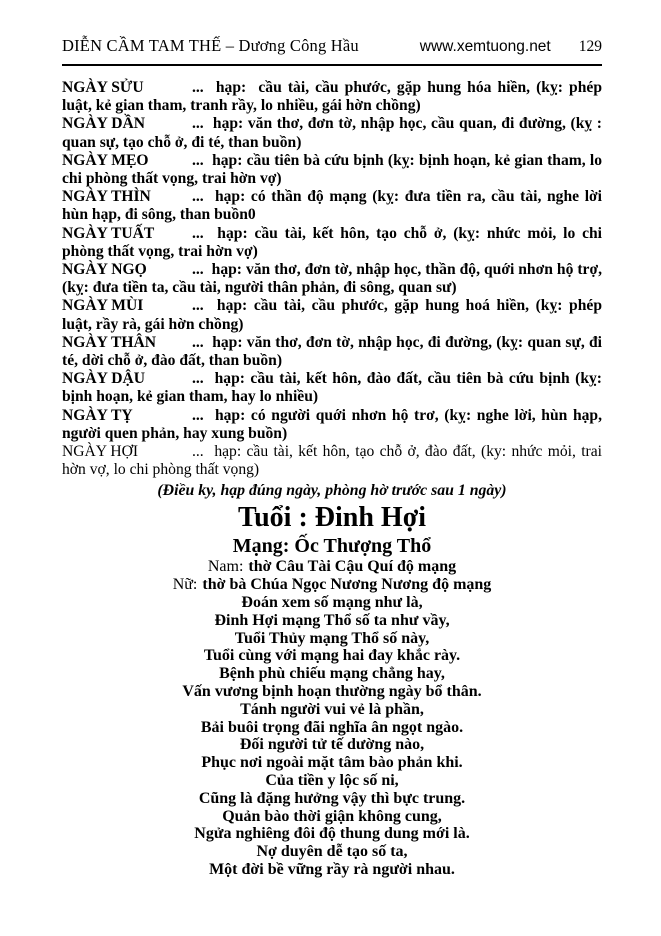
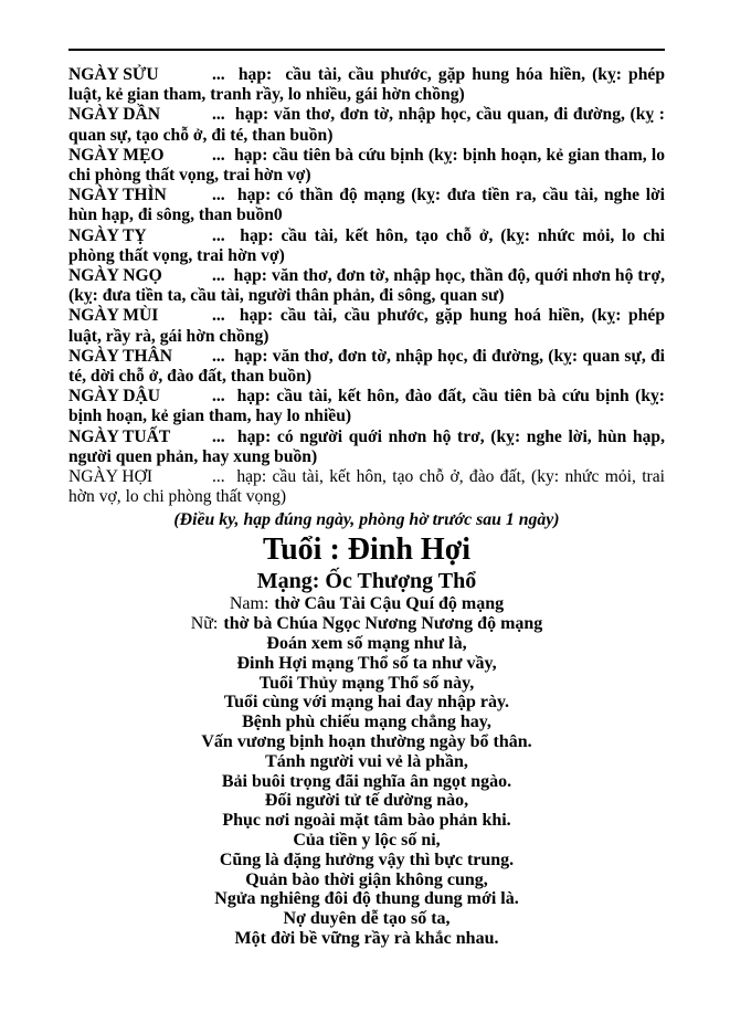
- DIỄN CẦM TAM THẾ – Dương Công Hầu
- www.xemtuong.net
- 129
  NGÀY SỬU ... hạp: cầu tài, cầu phước, gặp hung hóa hiền, (kỵ: phép luật, kẻ gian tham, tranh rầy, lo nhiều, gái hờn chồng)
  NGÀY DẦN ... hạp: văn thơ, đơn tờ, nhập học, cầu quan, đi đường, (kỵ : quan sự, tạo chỗ ở, đi té, than buồn)
  NGÀY MẸO ... hạp: cầu tiên bà cứu bịnh (kỵ: bịnh hoạn, kẻ gian tham, lo chi phòng thất vọng, trai hờn vợ)
  NGÀY THÌN ... hạp: có thần độ mạng (kỵ: đưa tiền ra, cầu tài, nghe lời hùn hạp, đi sông, than buồn0
- NGÀY TUẤT ... hạp: cầu tài, kết hôn, tạo chỗ ở, (kỵ: nhức mỏi, lo chi phòng thất vọng, trai hờn vợ)
+ NGÀY TỴ ... hạp: cầu tài, kết hôn, tạo chỗ ở, (kỵ: nhức mỏi, lo chi phòng thất vọng, trai hờn vợ)
  NGÀY NGỌ ... hạp: văn thơ, đơn tờ, nhập học, thần độ, quới nhơn hộ trợ, (kỵ: đưa tiền ta, cầu tài, người thân phản, đi sông, quan sư)
  NGÀY MÙI ... hạp: cầu tài, cầu phước, gặp hung hoá hiền, (kỵ: phép luật, rầy rà, gái hờn chồng)
  NGÀY THÂN ... hạp: văn thơ, đơn tờ, nhập học, đi đường, (kỵ: quan sự, đi té, dời chỗ ở, đào đất, than buồn)
  NGÀY DẬU ... hạp: cầu tài, kết hôn, đào đất, cầu tiên bà cứu bịnh (kỵ: bịnh hoạn, kẻ gian tham, hay lo nhiều)
- NGÀY TỴ ... hạp: có người quới nhơn hộ trơ, (kỵ: nghe lời, hùn hạp, người quen phản, hay xung buồn)
+ NGÀY TUẤT ... hạp: có người quới nhơn hộ trơ, (kỵ: nghe lời, hùn hạp, người quen phản, hay xung buồn)
  NGÀY HỢI ... hạp: cầu tài, kết hôn, tạo chỗ ở, đào đất, (ky: nhức mỏi, trai hờn vợ, lo chi phòng thất vọng)
  (Điều ky, hạp đúng ngày, phòng hờ trước sau 1 ngày)
  Tuổi : Đinh Hợi
  Mạng: Ốc Thượng Thổ
  Nam: thờ Câu Tài Cậu Quí độ mạng
  Nữ: thờ bà Chúa Ngọc Nương Nương độ mạng
  Đoán xem số mạng như là,
  Đinh Hợi mạng Thổ số ta như vầy,
  Tuổi Thủy mạng Thổ số này,
- Tuổi cùng với mạng hai đay khắc rày.
+ Tuổi cùng với mạng hai đay nhập rày.
  Bệnh phù chiếu mạng chẳng hay,
  Vấn vương bịnh hoạn thường ngày bổ thân.
  Tánh người vui vẻ là phần,
  Bải buôi trọng đãi nghĩa ân ngọt ngào.
  Đối người tử tế dường nào,
  Phục nơi ngoài mặt tâm bào phản khi.
  Của tiền y lộc số ni,
  Cũng là đặng hưởng vậy thì bực trung.
  Quản bào thời giận không cung,
  Ngửa nghiêng đôi độ thung dung mới là.
  Nợ duyên dễ tạo số ta,
- Một đời bề vững rầy rà người nhau.
+ Một đời bề vững rầy rà khắc nhau.
